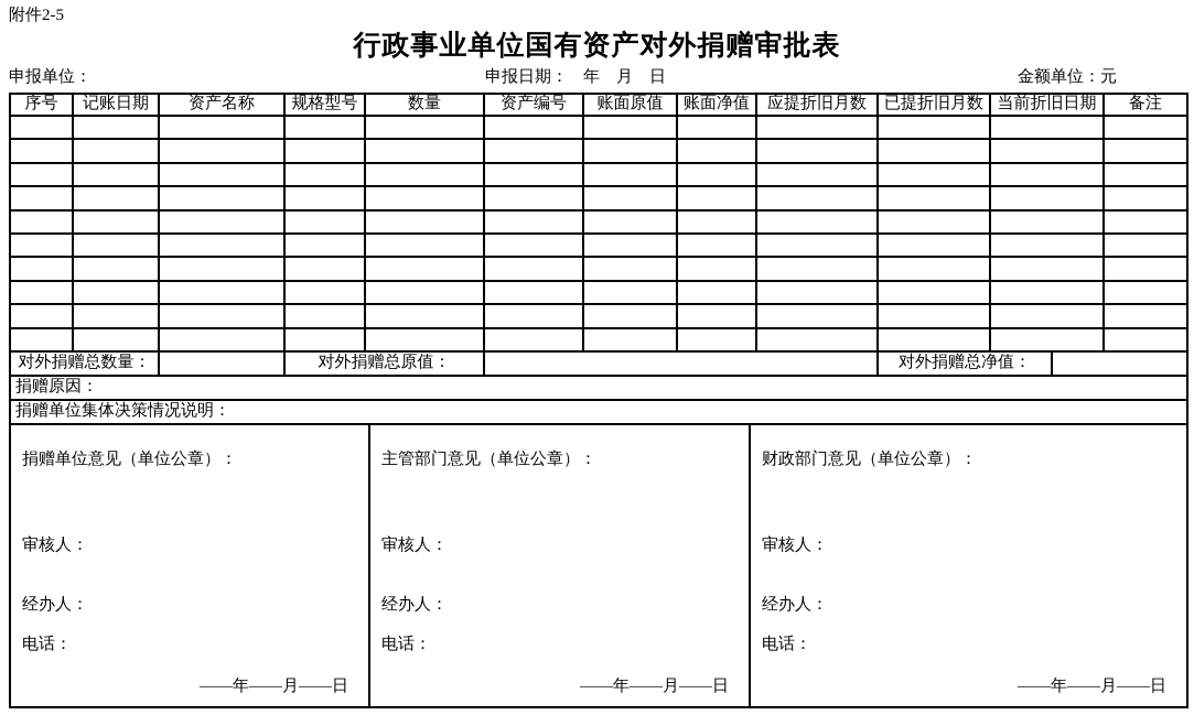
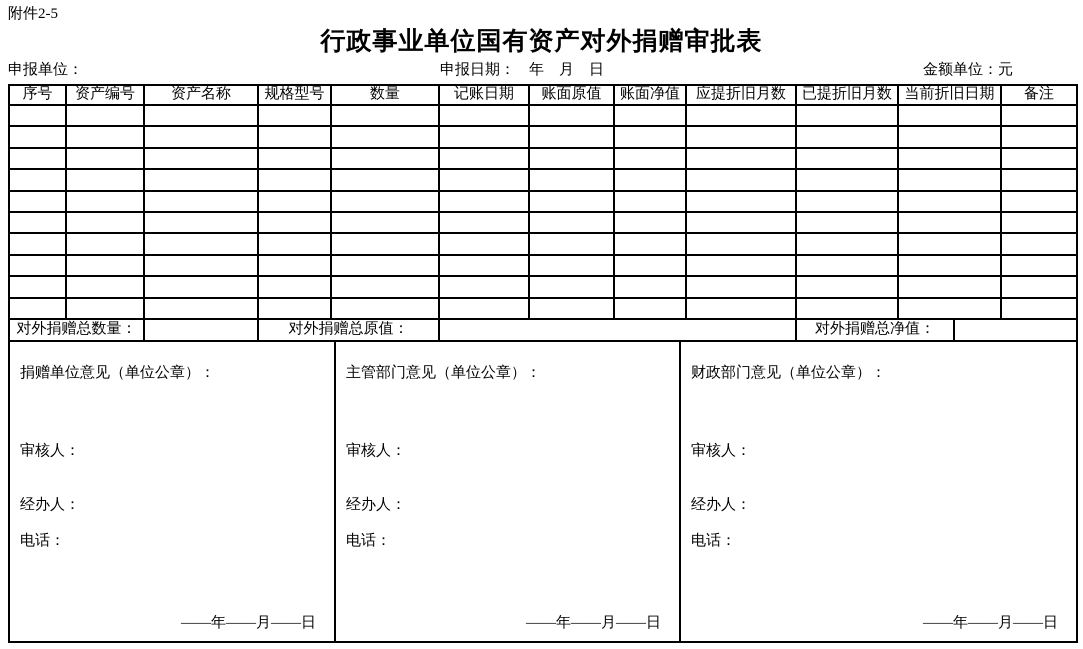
  附件2-5
  行政事业单位国有资产对外捐赠审批表
  申报单位：
  申报日期： 年 月 日
  金额单位：元
  序号
- 记账日期
+ 资产编号
  资产名称
  规格型号
  数量
- 资产编号
+ 记账日期
  账面原值
  账面净值
  应提折旧月数
  已提折旧月数
  当前折旧日期
  备注
  对外捐赠总数量：
  对外捐赠总原值：
  对外捐赠总净值：
- 捐赠原因：
- 捐赠单位集体决策情况说明：
  捐赠单位意见（单位公章）：
  审核人：
  经办人：
  电话：
  ——年——月——日
  主管部门意见（单位公章）：
  审核人：
  经办人：
  电话：
  ——年——月——日
  财政部门意见（单位公章）：
  审核人：
  经办人：
  电话：
  ——年——月——日
